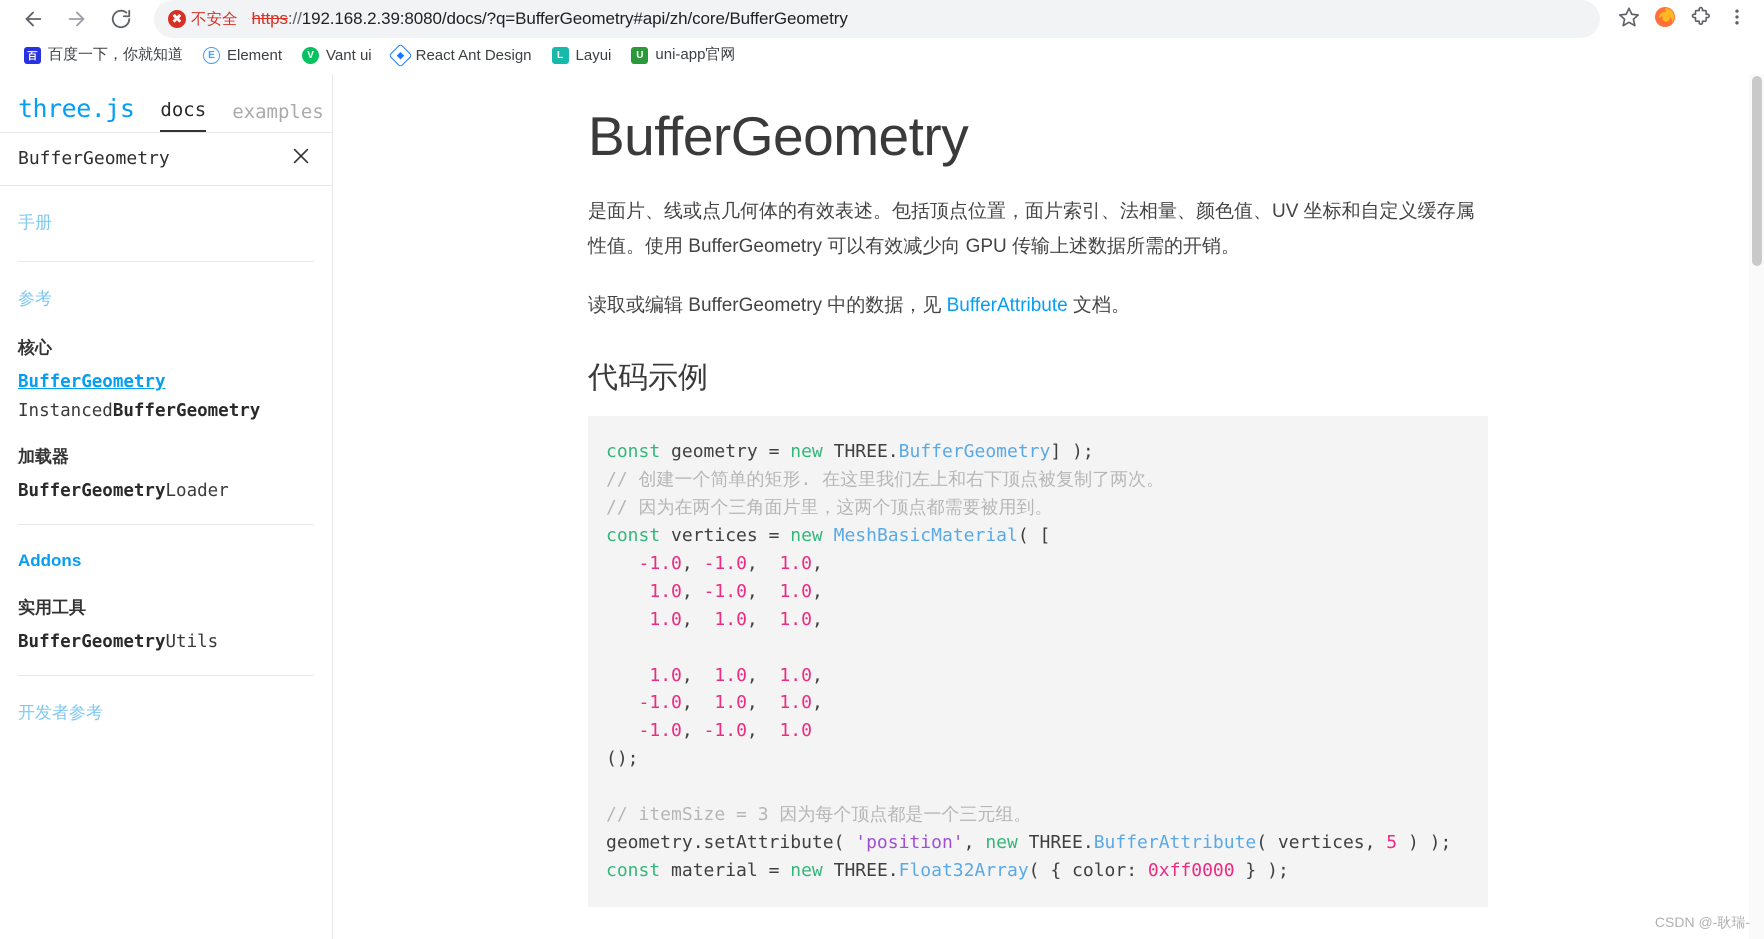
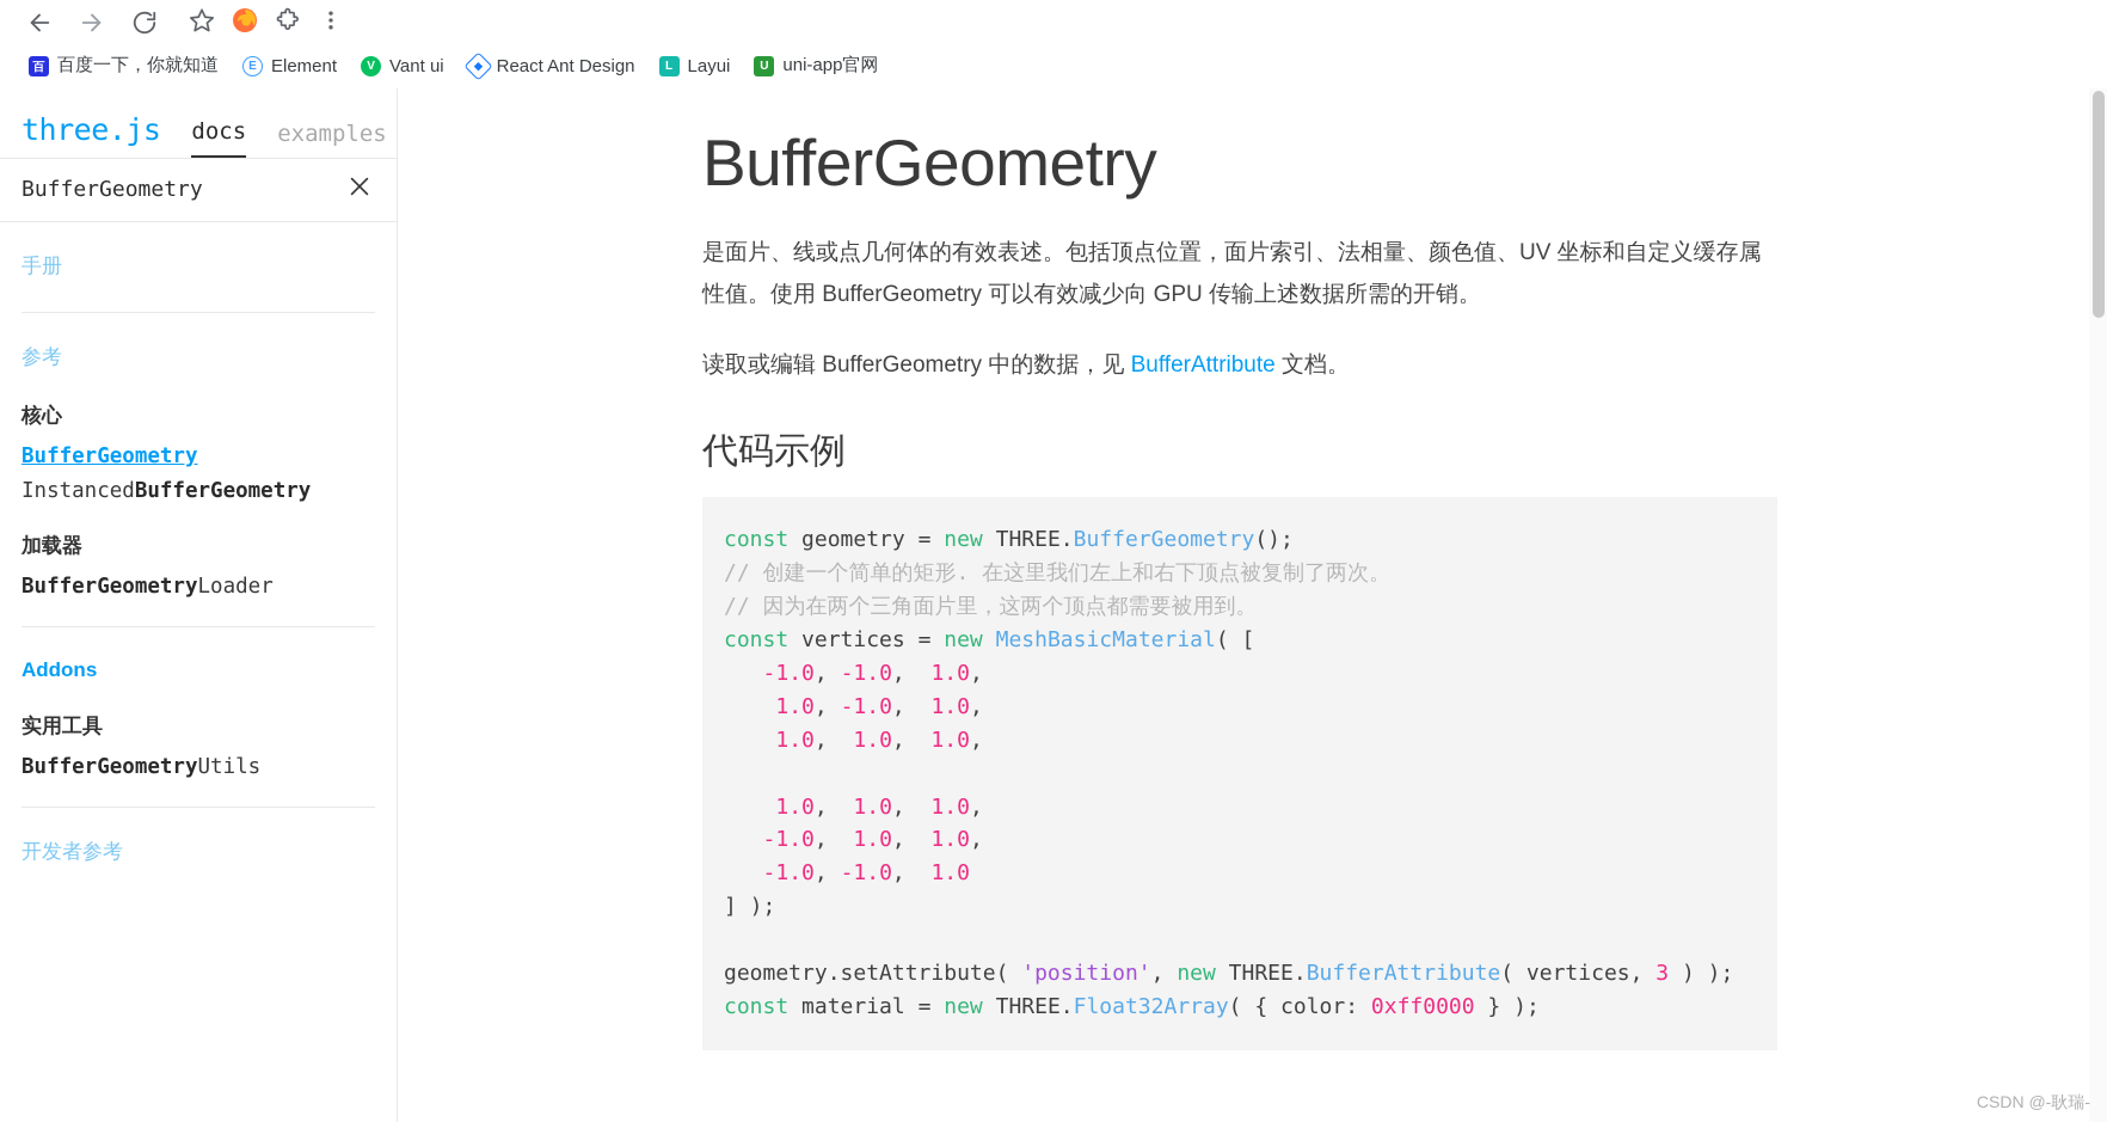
- ✖
- 不安全
- https://192.168.2.39:8080/docs/?q=BufferGeometry#api/zh/core/BufferGeometry
  百
  百度一下，你就知道
  E
  Element
  V
  Vant ui
  React Ant Design
  L
  Layui
  U
  uni-app官网
  three.js
  docs
  examples
  BufferGeometry
  手册
  参考
  核心
  BufferGeometry
  InstancedBufferGeometry
  加载器
  BufferGeometryLoader
  Addons
  实用工具
  BufferGeometryUtils
  开发者参考
  BufferGeometry
  是面片、线或点几何体的有效表述。包括顶点位置，面片索引、法相量、颜色值、UV 坐标和自定义缓存属性值。使用 BufferGeometry 可以有效减少向 GPU 传输上述数据所需的开销。
  读取或编辑 BufferGeometry 中的数据，见 BufferAttribute 文档。
  代码示例
- const geometry = new THREE.BufferGeometry] );
+ const geometry = new THREE.BufferGeometry();
  // 创建一个简单的矩形. 在这里我们左上和右下顶点被复制了两次。
  // 因为在两个三角面片里，这两个顶点都需要被用到。
  const vertices = new MeshBasicMaterial( [
  -1.0, -1.0, 1.0,
  1.0, -1.0, 1.0,
  1.0, 1.0, 1.0,
  1.0, 1.0, 1.0,
  -1.0, 1.0, 1.0,
  -1.0, -1.0, 1.0
- ();
+ ] );
- // itemSize = 3 因为每个顶点都是一个三元组。
- geometry.setAttribute( 'position', new THREE.BufferAttribute( vertices, 5 ) );
+ geometry.setAttribute( 'position', new THREE.BufferAttribute( vertices, 3 ) );
  const material = new THREE.Float32Array( { color: 0xff0000 } );
  CSDN @-耿瑞-
